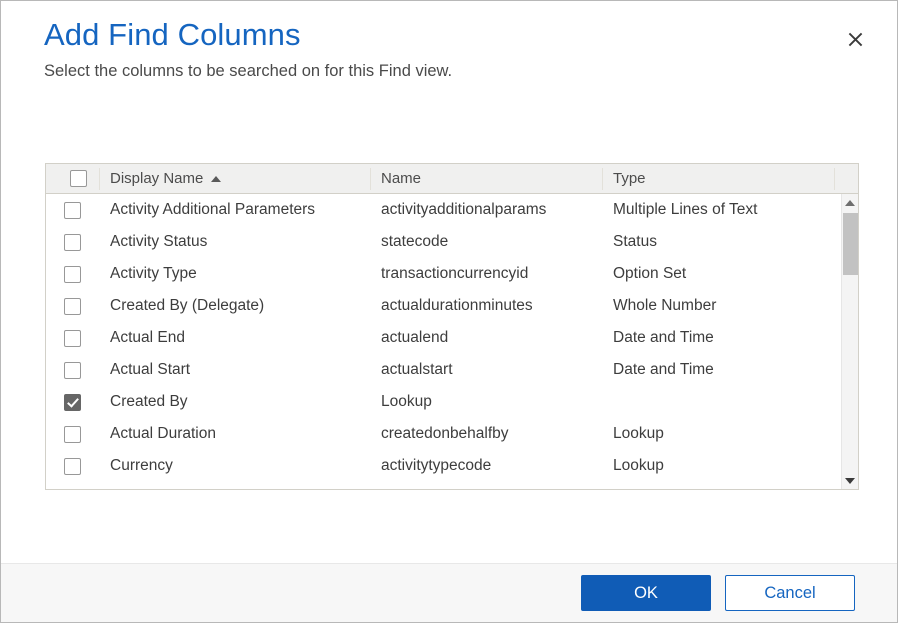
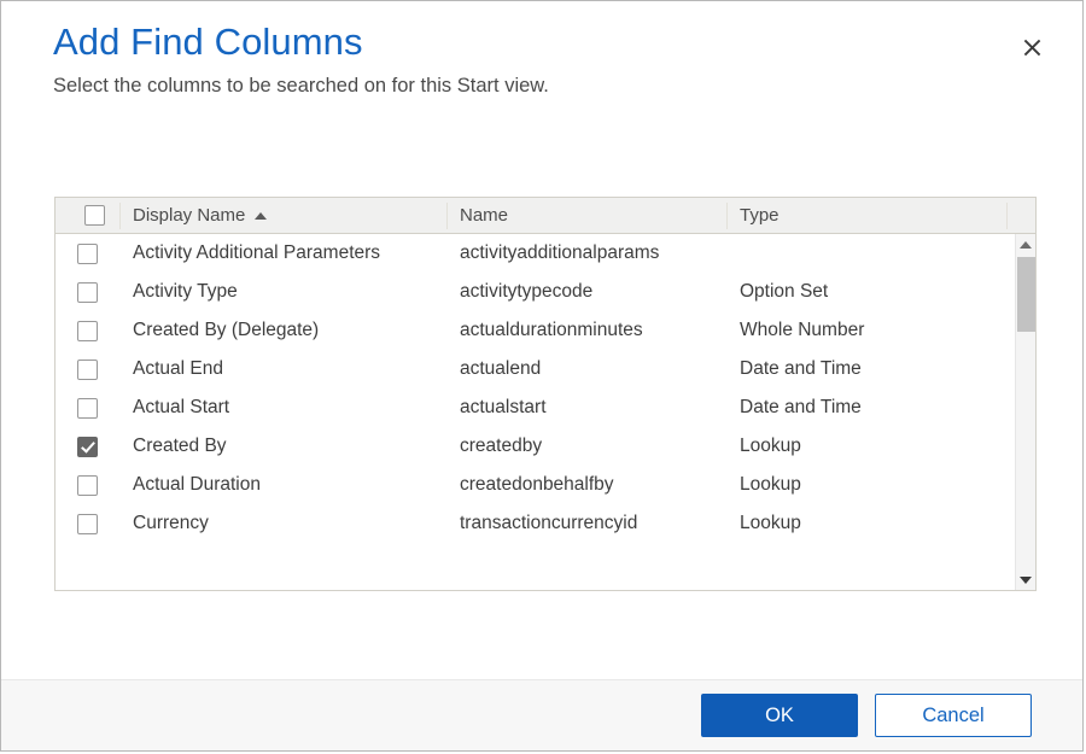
  Add Find Columns
- Select the columns to be searched on for this Find view.
+ Select the columns to be searched on for this Start view.
  Display Name
  Name
  Type
  Activity Additional Parameters
  activityadditionalparams
- Multiple Lines of Text
- Activity Status
- statecode
- Status
  Activity Type
- transactioncurrencyid
+ activitytypecode
  Option Set
  Created By (Delegate)
  actualdurationminutes
  Whole Number
  Actual End
  actualend
  Date and Time
  Actual Start
  actualstart
  Date and Time
  Created By
+ createdby
  Lookup
  Actual Duration
  createdonbehalfby
  Lookup
  Currency
- activitytypecode
+ transactioncurrencyid
  Lookup
  OK
  Cancel
